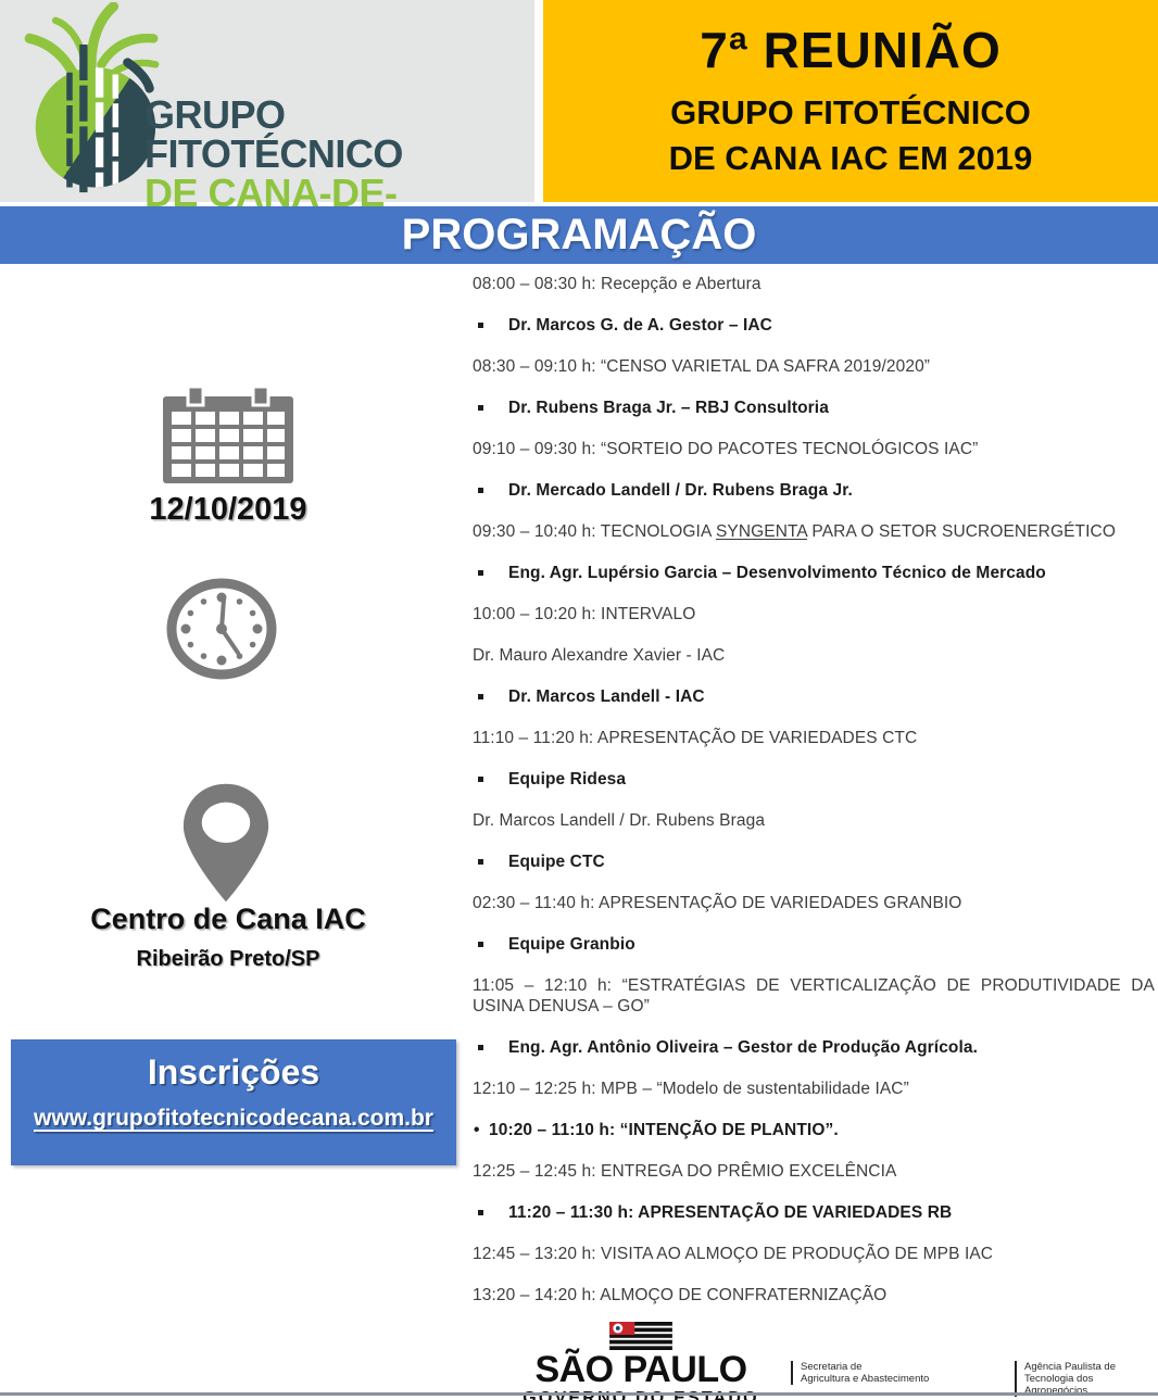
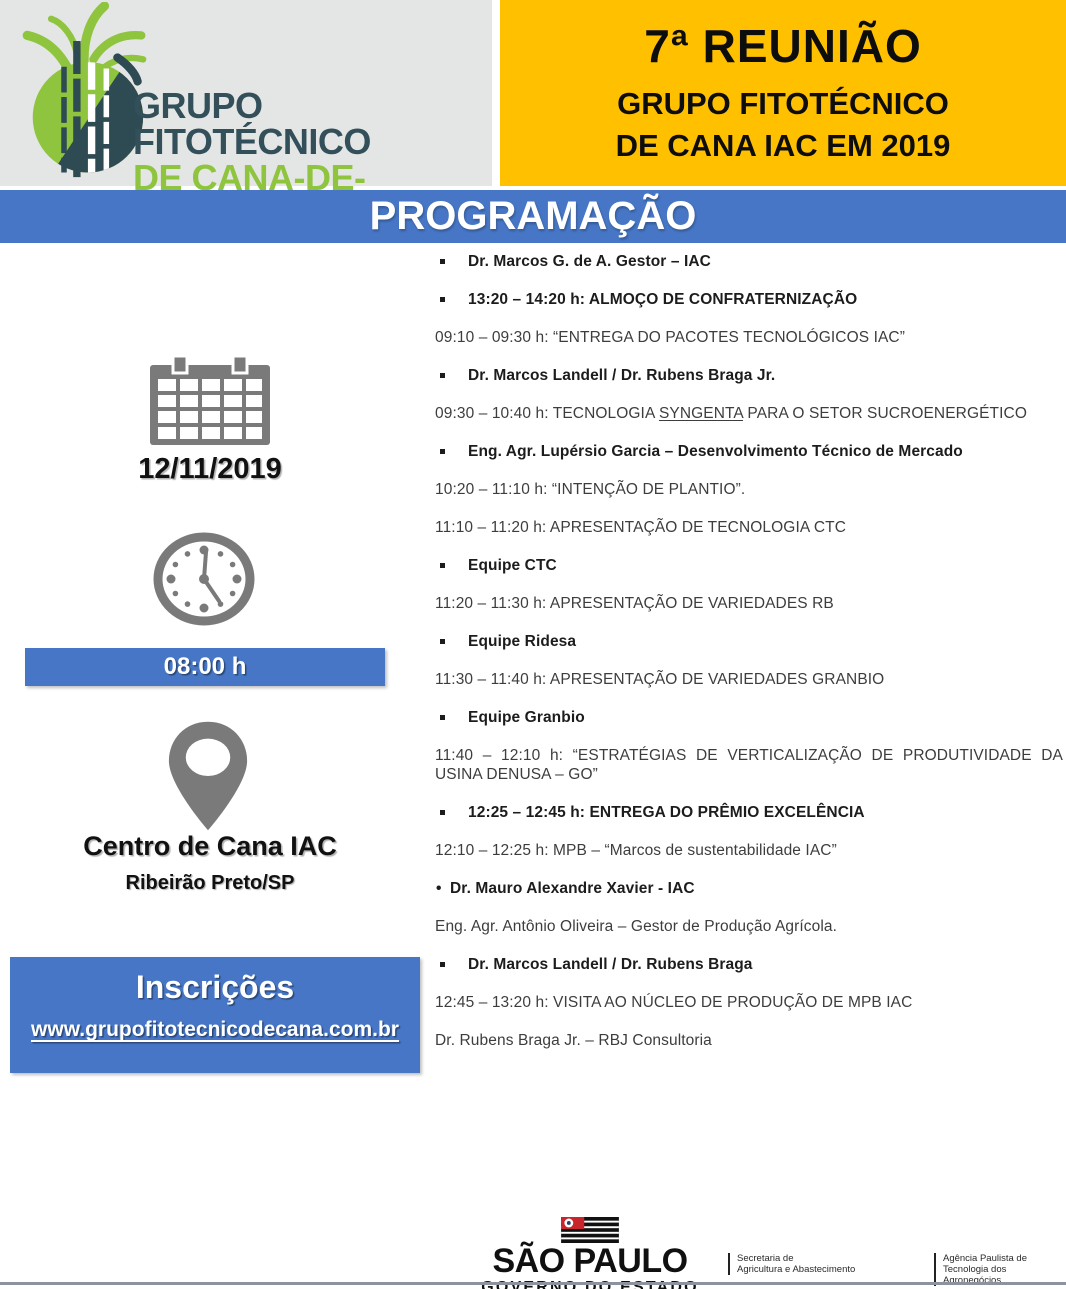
  GRUPO FITOTÉCNICO
  7ª REUNIÃO
  GRUPO FITOTÉCNICO
  DE CANA IAC EM 2019
  PROGRAMAÇÃO
- 12/10/2019
+ 12/11/2019
+ 08:00 h
  Centro de Cana IAC
  Ribeirão Preto/SP
  Inscrições
  www.grupofitotecnicodecana.com.br
- 08:00 – 08:30 h: Recepção e Abertura
  Dr. Marcos G. de A. Gestor – IAC
- 08:30 – 09:10 h: “CENSO VARIETAL DA SAFRA 2019/2020”
- Dr. Rubens Braga Jr. – RBJ Consultoria
+ 13:20 – 14:20 h: ALMOÇO DE CONFRATERNIZAÇÃO
- 09:10 – 09:30 h: “SORTEIO DO PACOTES TECNOLÓGICOS IAC”
+ 09:10 – 09:30 h: “ENTREGA DO PACOTES TECNOLÓGICOS IAC”
- Dr. Mercado Landell / Dr. Rubens Braga Jr.
+ Dr. Marcos Landell / Dr. Rubens Braga Jr.
  09:30 – 10:40 h: TECNOLOGIA SYNGENTA PARA O SETOR SUCROENERGÉTICO
  Eng. Agr. Lupérsio Garcia – Desenvolvimento Técnico de Mercado
- 10:00 – 10:20 h: INTERVALO
- Dr. Mauro Alexandre Xavier - IAC
+ 10:20 – 11:10 h: “INTENÇÃO DE PLANTIO”.
- Dr. Marcos Landell - IAC
- 11:10 – 11:20 h: APRESENTAÇÃO DE VARIEDADES CTC
+ 11:10 – 11:20 h: APRESENTAÇÃO DE TECNOLOGIA CTC
- Equipe Ridesa
+ Equipe CTC
- Dr. Marcos Landell / Dr. Rubens Braga
+ 11:20 – 11:30 h: APRESENTAÇÃO DE VARIEDADES RB
- Equipe CTC
+ Equipe Ridesa
- 02:30 – 11:40 h: APRESENTAÇÃO DE VARIEDADES GRANBIO
+ 11:30 – 11:40 h: APRESENTAÇÃO DE VARIEDADES GRANBIO
  Equipe Granbio
- 11:05 – 12:10 h: “ESTRATÉGIAS DE VERTICALIZAÇÃO DE PRODUTIVIDADE DA USINA DENUSA – GO”
+ 11:40 – 12:10 h: “ESTRATÉGIAS DE VERTICALIZAÇÃO DE PRODUTIVIDADE DA USINA DENUSA – GO”
- Eng. Agr. Antônio Oliveira – Gestor de Produção Agrícola.
+ 12:25 – 12:45 h: ENTREGA DO PRÊMIO EXCELÊNCIA
- 12:10 – 12:25 h: MPB – “Modelo de sustentabilidade IAC”
+ 12:10 – 12:25 h: MPB – “Marcos de sustentabilidade IAC”
- 10:20 – 11:10 h: “INTENÇÃO DE PLANTIO”.
+ Dr. Mauro Alexandre Xavier - IAC
- 12:25 – 12:45 h: ENTREGA DO PRÊMIO EXCELÊNCIA
+ Eng. Agr. Antônio Oliveira – Gestor de Produção Agrícola.
- 11:20 – 11:30 h: APRESENTAÇÃO DE VARIEDADES RB
+ Dr. Marcos Landell / Dr. Rubens Braga
- 12:45 – 13:20 h: VISITA AO ALMOÇO DE PRODUÇÃO DE MPB IAC
+ 12:45 – 13:20 h: VISITA AO NÚCLEO DE PRODUÇÃO DE MPB IAC
- 13:20 – 14:20 h: ALMOÇO DE CONFRATERNIZAÇÃO
+ Dr. Rubens Braga Jr. – RBJ Consultoria
  SÃO PAULO
  GOVERNO DO ESTADO
  Secretaria de
  Agricultura e Abastecimento
  Agência Paulista de
  Tecnologia dos Agronegócios
